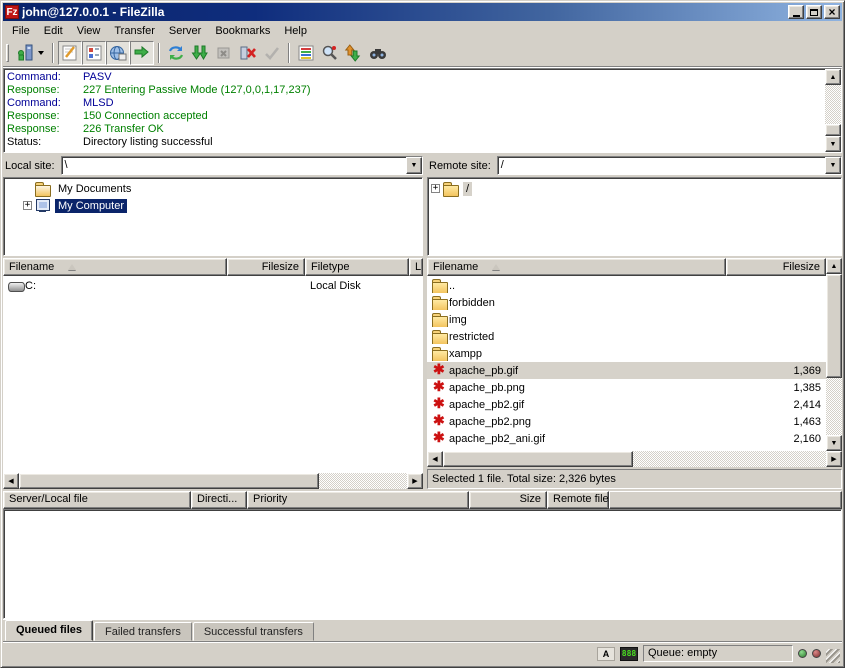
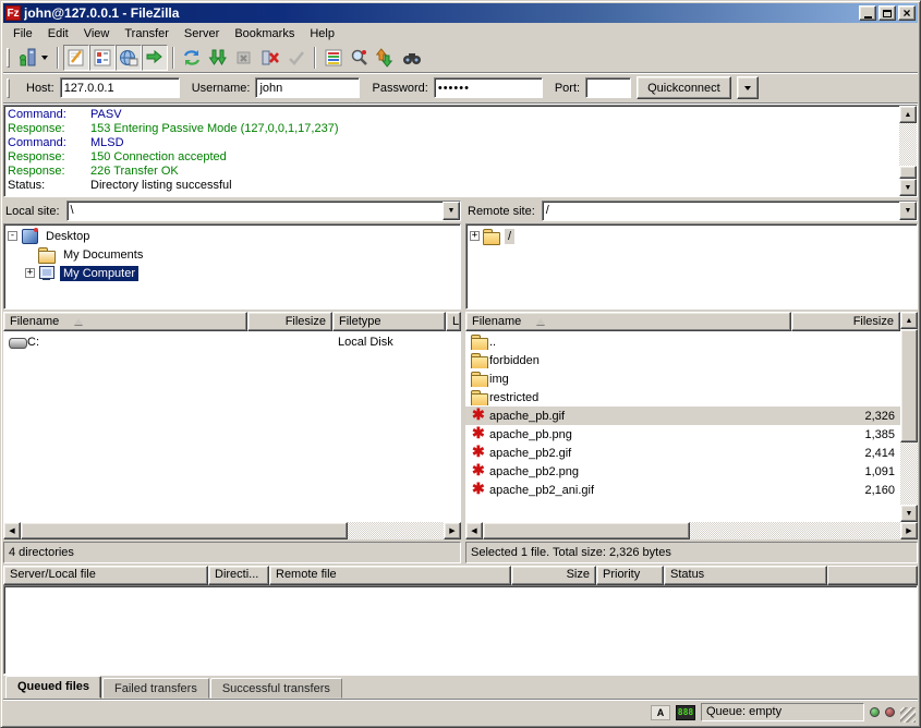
  Fz
  john@127.0.0.1 - FileZilla
  ×
  File
  Edit
  View
  Transfer
  Server
  Bookmarks
  Help
+ Host:
+ 127.0.0.1
+ Username:
+ john
+ Password:
+ ••••••
+ Port:
+ Quickconnect
  Command:
  PASV
  Response:
- 227 Entering Passive Mode (127,0,0,1,17,237)
+ 153 Entering Passive Mode (127,0,0,1,17,237)
  Command:
  MLSD
  Response:
  150 Connection accepted
  Response:
  226 Transfer OK
  Status:
  Directory listing successful
  Local site:
  \
+ -
+ Desktop
  My Documents
  +
  My Computer
  Filename
  Filesize
  Filetype
  L
  C:
  Local Disk
+ 4 directories
  Remote site:
  /
  +
  /
  Filename
  Filesize
  ..
  forbidden
  img
  restricted
- xampp
  apache_pb.gif
- 1,369
+ 2,326
  apache_pb.png
  1,385
  apache_pb2.gif
  2,414
  apache_pb2.png
- 1,463
+ 1,091
  apache_pb2_ani.gif
  2,160
  Selected 1 file. Total size: 2,326 bytes
  Server/Local file
  Directi...
- Priority
+ Remote file
  Size
- Remote file
+ Priority
+ Status
  Queued files
  Failed transfers
  Successful transfers
  A
  888
  Queue: empty
